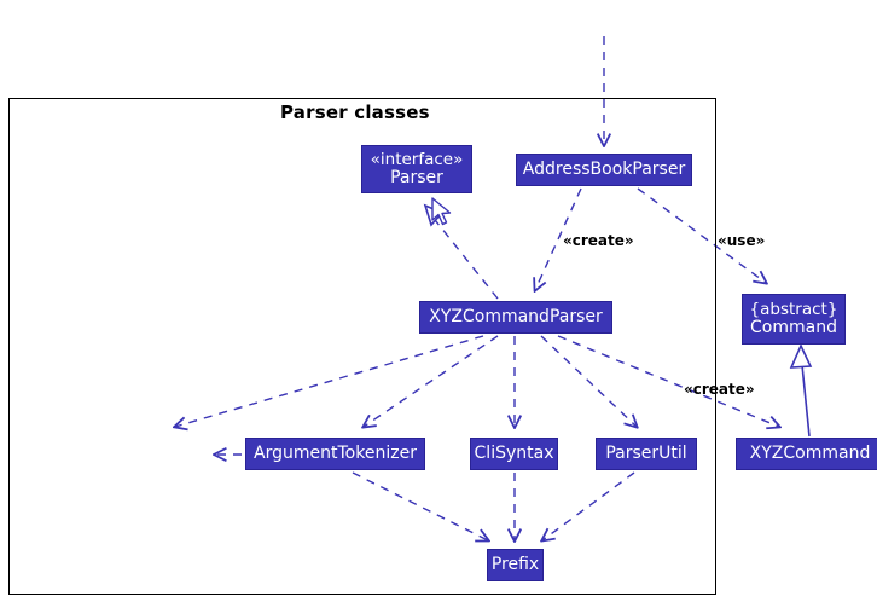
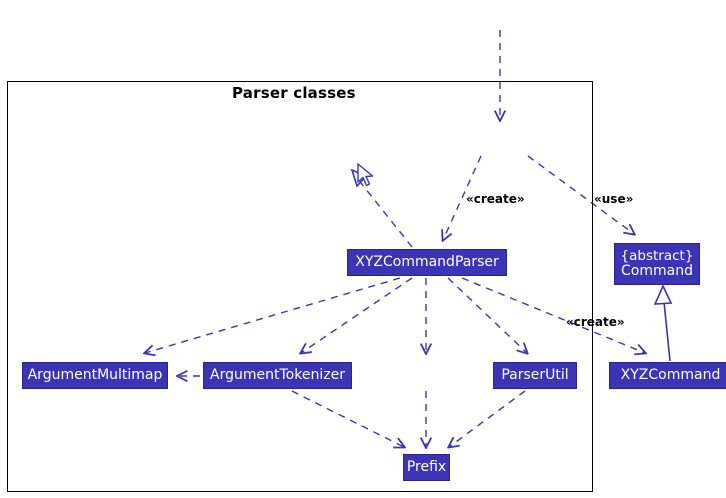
  Parser classes
- «interface»
- Parser
- AddressBookParser
  XYZCommandParser
  {abstract}
  Command
+ ArgumentMultimap
  ArgumentTokenizer
- CliSyntax
  ParserUtil
  XYZCommand
  Prefix
  «create»
  «use»
  «create»
